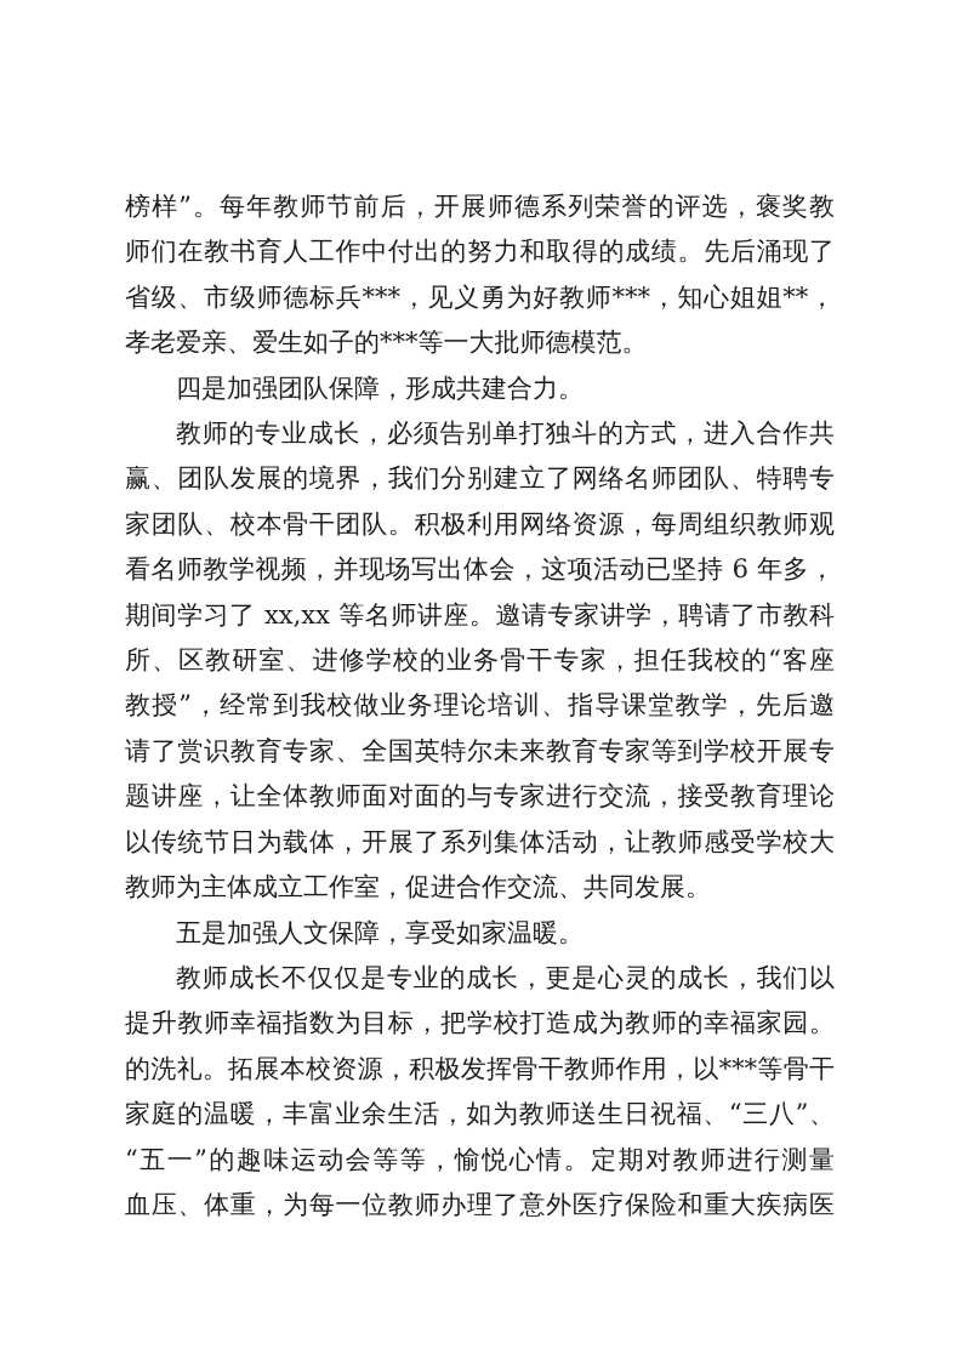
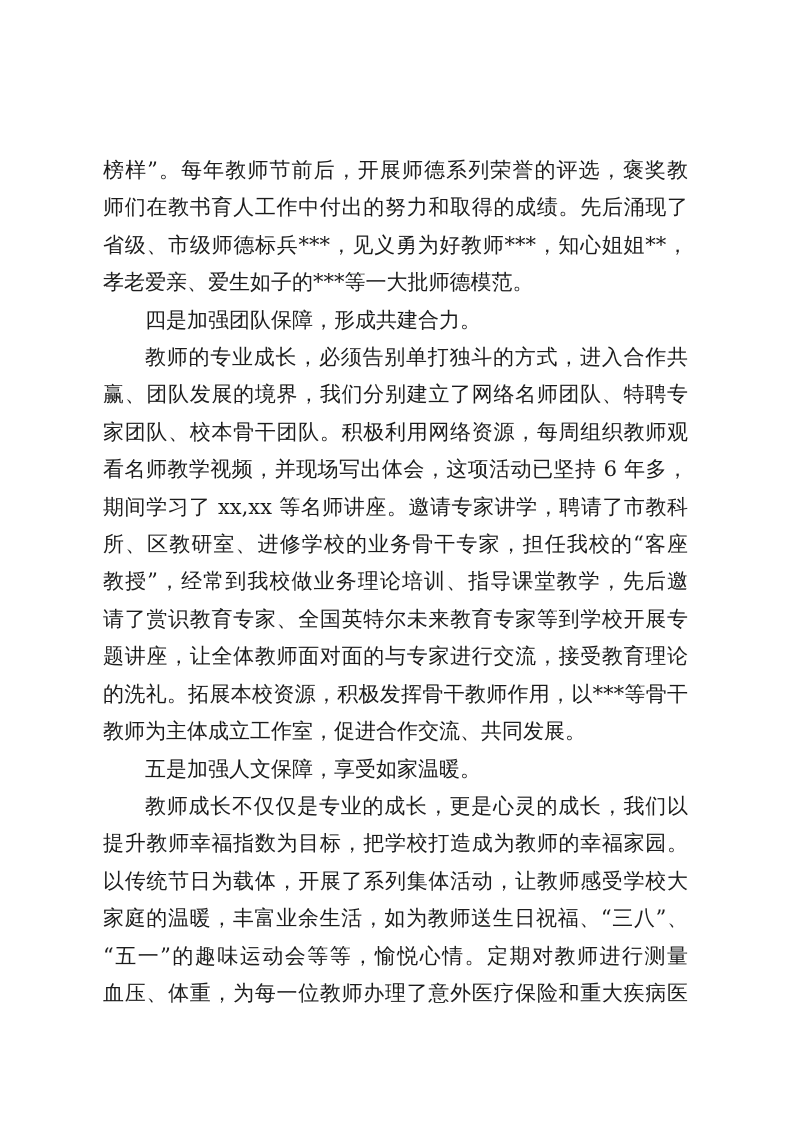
  榜样”。每年教师节前后，开展师德系列荣誉的评选，褒奖教
  师们在教书育人工作中付出的努力和取得的成绩。先后涌现了
  省级、市级师德标兵***，见义勇为好教师***，知心姐姐**，
  孝老爱亲、爱生如子的***等一大批师德模范。
  四是加强团队保障，形成共建合力。
  教师的专业成长，必须告别单打独斗的方式，进入合作共
  赢、团队发展的境界，我们分别建立了网络名师团队、特聘专
  家团队、校本骨干团队。积极利用网络资源，每周组织教师观
  看名师教学视频，并现场写出体会，这项活动已坚持 6 年多，
  期间学习了 xx,xx 等名师讲座。邀请专家讲学，聘请了市教科
  所、区教研室、进修学校的业务骨干专家，担任我校的“客座
  教授”，经常到我校做业务理论培训、指导课堂教学，先后邀
  请了赏识教育专家、全国英特尔未来教育专家等到学校开展专
  题讲座，让全体教师面对面的与专家进行交流，接受教育理论
- 以传统节日为载体，开展了系列集体活动，让教师感受学校大
+ 的洗礼。拓展本校资源，积极发挥骨干教师作用，以***等骨干
  教师为主体成立工作室，促进合作交流、共同发展。
  五是加强人文保障，享受如家温暖。
  教师成长不仅仅是专业的成长，更是心灵的成长，我们以
  提升教师幸福指数为目标，把学校打造成为教师的幸福家园。
- 的洗礼。拓展本校资源，积极发挥骨干教师作用，以***等骨干
+ 以传统节日为载体，开展了系列集体活动，让教师感受学校大
  家庭的温暖，丰富业余生活，如为教师送生日祝福、“三八”、
  “五一”的趣味运动会等等，愉悦心情。定期对教师进行测量
  血压、体重，为每一位教师办理了意外医疗保险和重大疾病医
